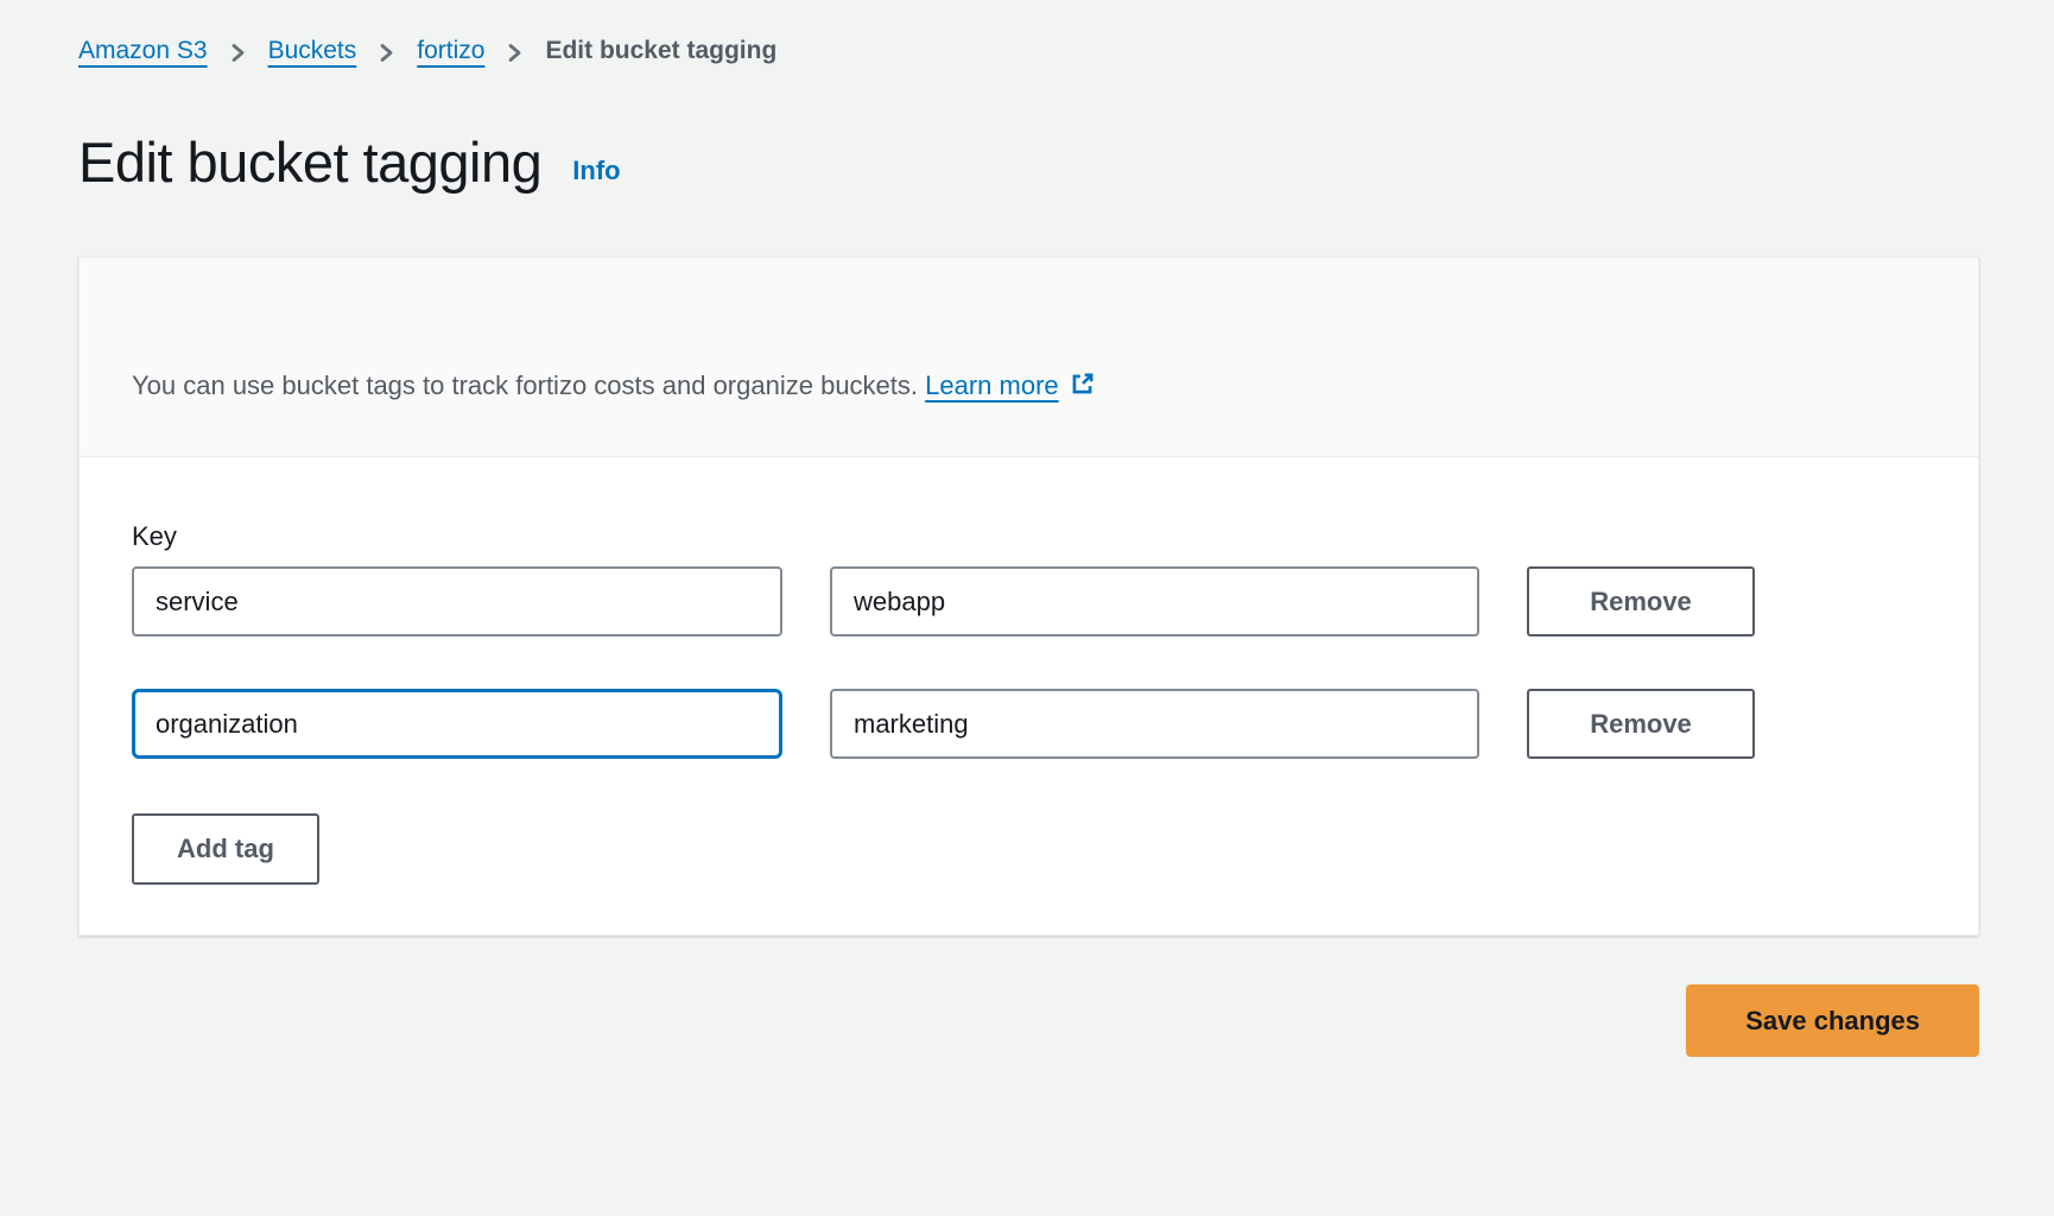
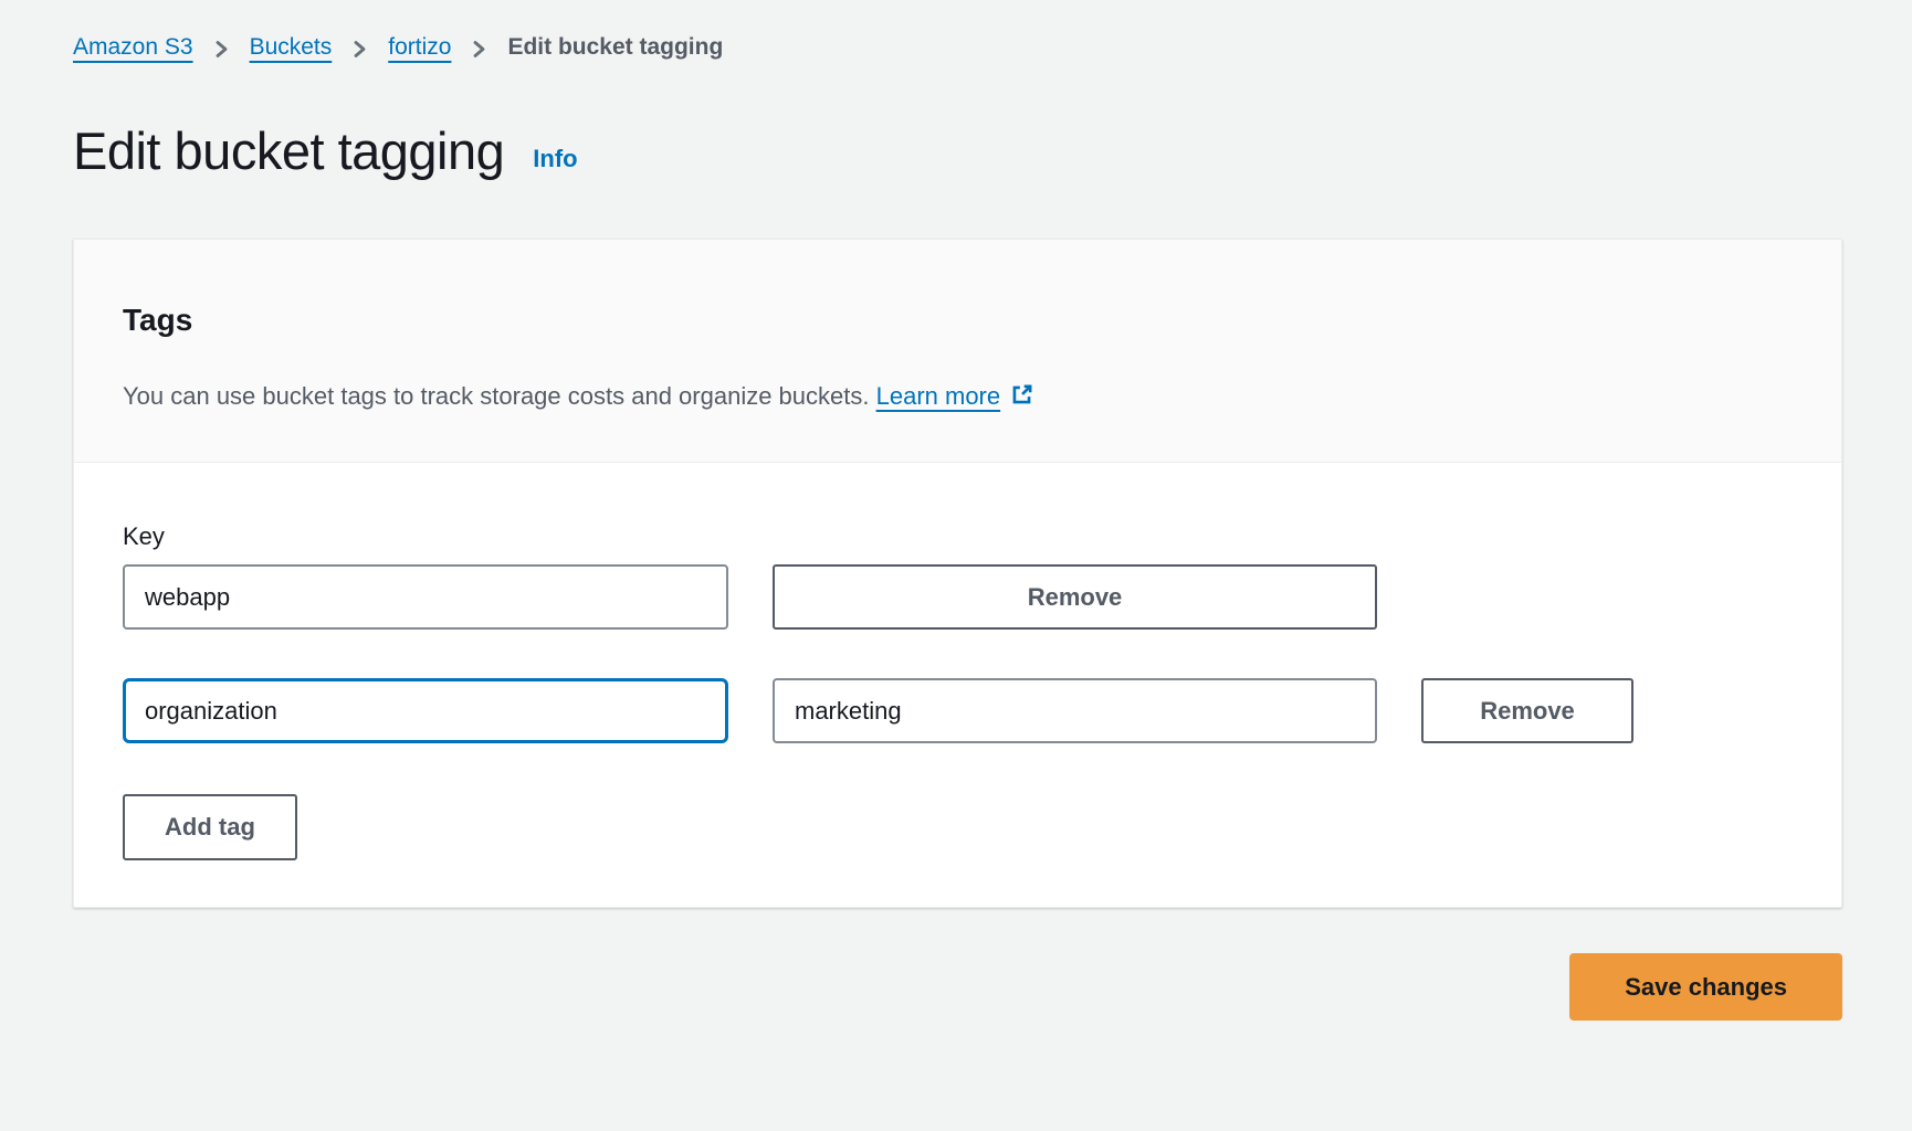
  Amazon S3
  Buckets
  fortizo
  Edit bucket tagging
  Edit bucket tagging
  Info
+ Tags
- You can use bucket tags to track fortizo costs and organize buckets. Learn more
+ You can use bucket tags to track storage costs and organize buckets. Learn more
  Key
- service
  webapp
  Remove
  organization
  marketing
  Remove
  Add tag
  Save changes
